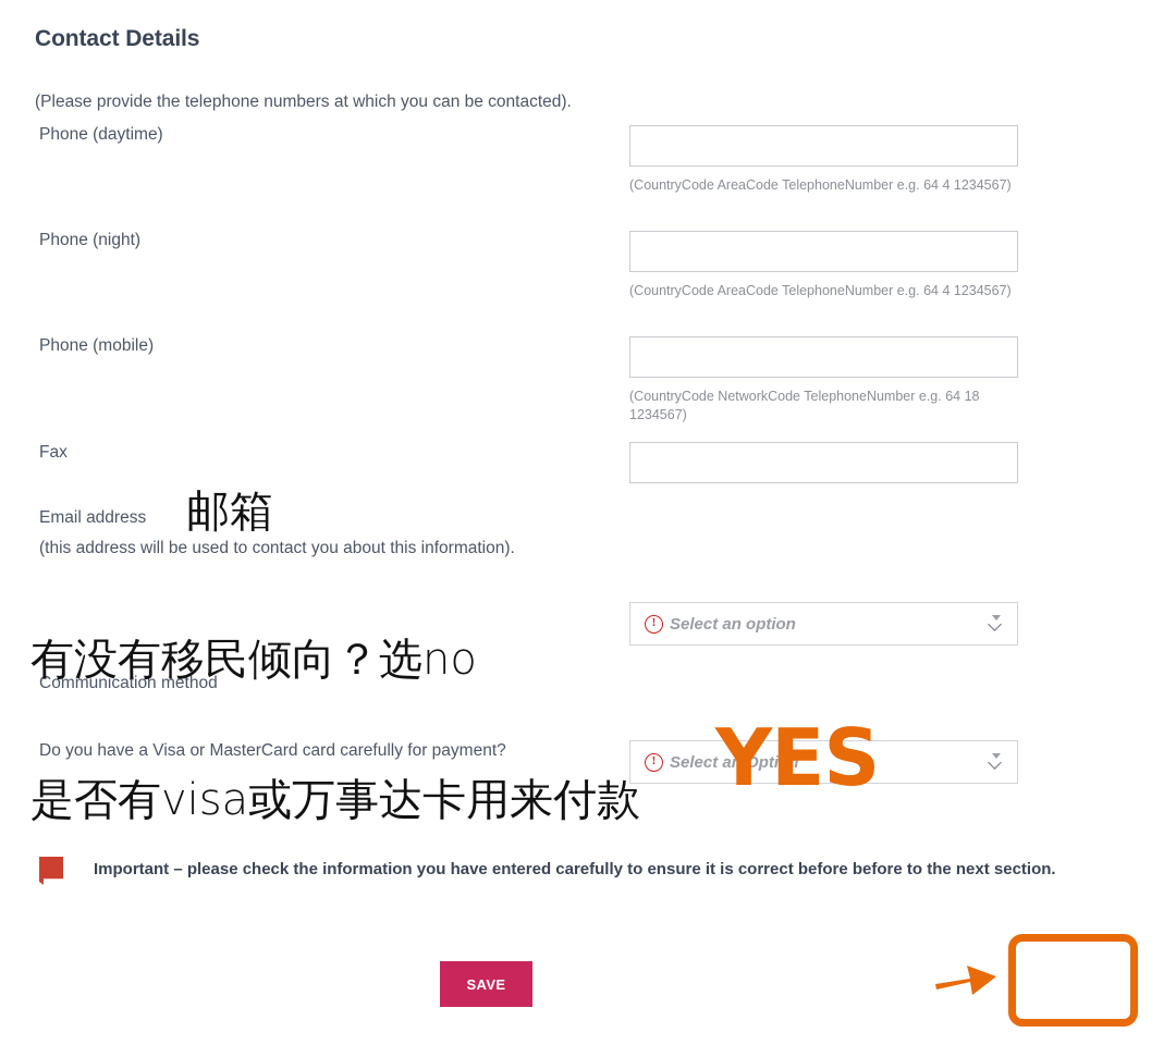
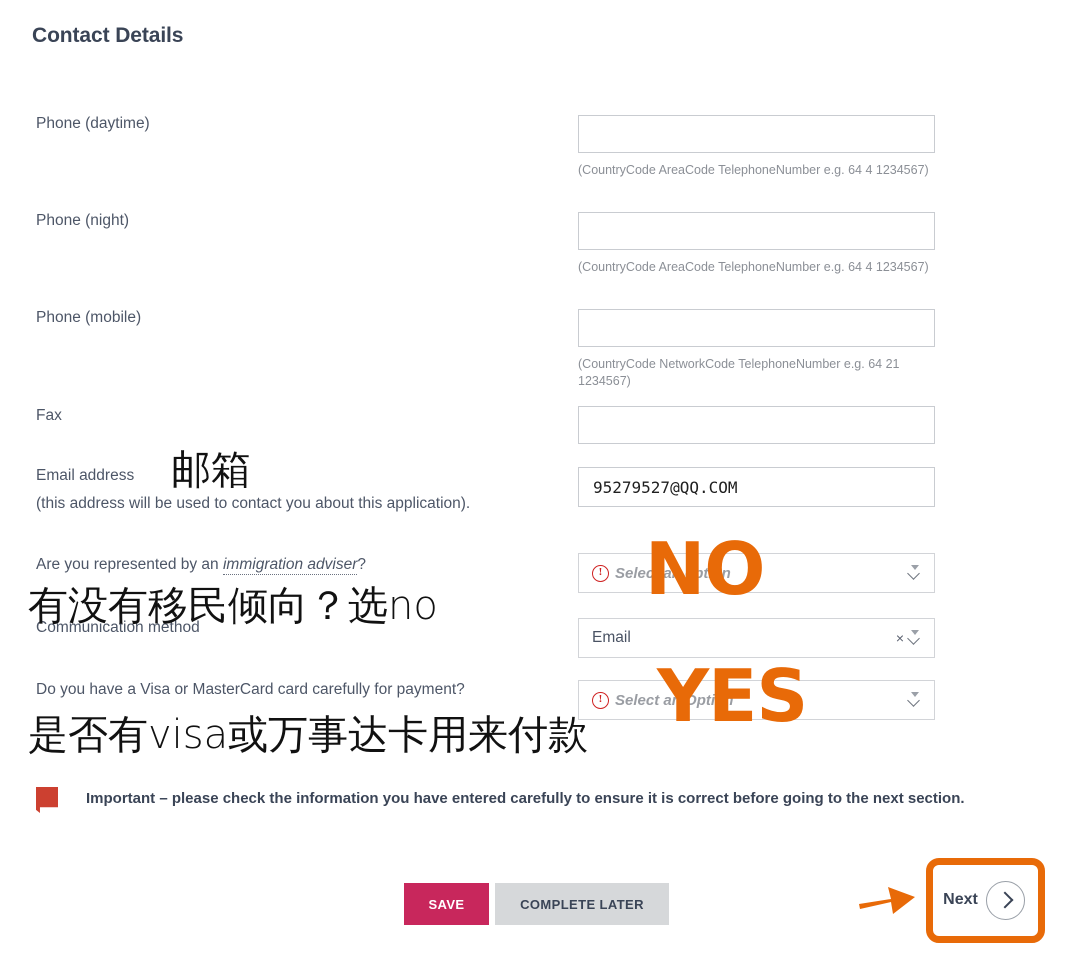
  Contact Details
- (Please provide the telephone numbers at which you can be contacted).
  Phone (daytime)
  (CountryCode AreaCode TelephoneNumber e.g. 64 4 1234567)
  Phone (night)
  (CountryCode AreaCode TelephoneNumber e.g. 64 4 1234567)
  Phone (mobile)
- (CountryCode NetworkCode TelephoneNumber e.g. 64 18 1234567)
+ (CountryCode NetworkCode TelephoneNumber e.g. 64 21 1234567)
  Fax
  Email address
- (this address will be used to contact you about this information).
+ (this address will be used to contact you about this application).
+ 95279527@QQ.COM
+ Are you represented by an immigration adviser?
  !
  Select an option
  Communication method
+ Email
+ ×
  Do you have a Visa or MasterCard card carefully for payment?
  !
  Select an Option
- Important – please check the information you have entered carefully to ensure it is correct before before to the next section.
+ Important – please check the information you have entered carefully to ensure it is correct before going to the next section.
  SAVE
+ COMPLETE LATER
+ Next
  邮箱
  有没有移民倾向？选no
  是否有visa或万事达卡用来付款
+ NO
  YES
